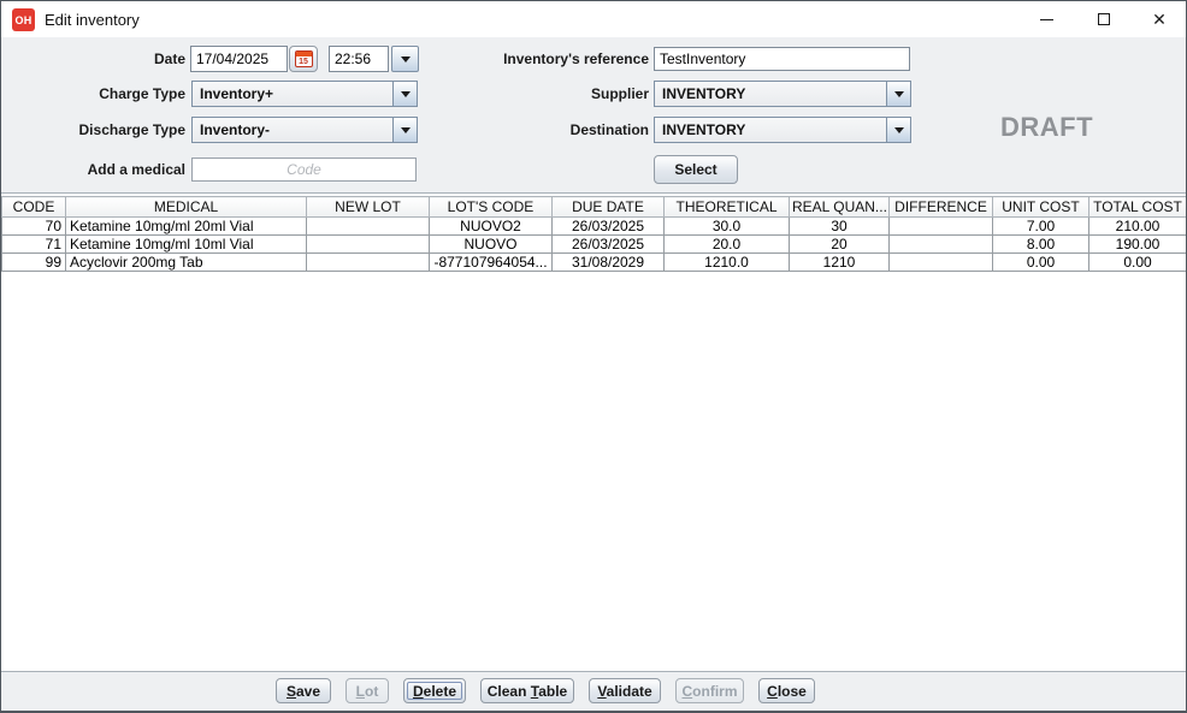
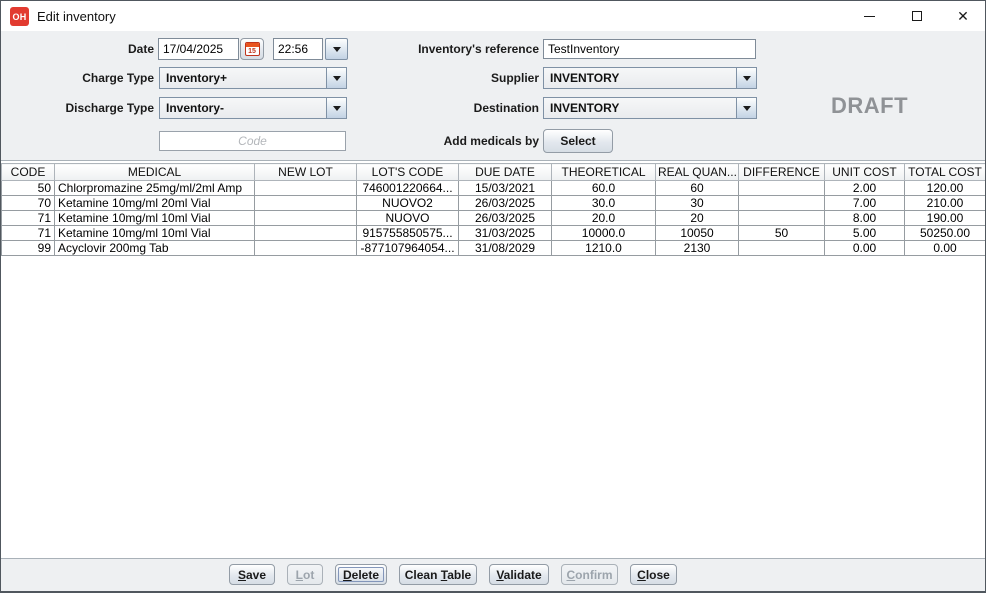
  OH
  Edit inventory
  ✕
  Date
  Charge Type
  Discharge Type
- Add a medical
  Inventory's reference
  Supplier
  Destination
+ Add medicals by
  17/04/2025
  22:56
  TestInventory
  Inventory+
  INVENTORY
  Inventory-
  INVENTORY
  Code
  Select
  DRAFT
  CODE	MEDICAL	NEW LOT	LOT'S CODE	DUE DATE	THEORETICAL	REAL QUAN...	DIFFERENCE	UNIT COST	TOTAL COST
+ 50	Chlorpromazine 25mg/ml/2ml Amp		746001220664...	15/03/2021	60.0	60		2.00	120.00
  70	Ketamine 10mg/ml 20ml Vial		NUOVO2	26/03/2025	30.0	30		7.00	210.00
  71	Ketamine 10mg/ml 10ml Vial		NUOVO	26/03/2025	20.0	20		8.00	190.00
+ 71	Ketamine 10mg/ml 10ml Vial		915755850575...	31/03/2025	10000.0	10050	50	5.00	50250.00
- 99	Acyclovir 200mg Tab		-877107964054...	31/08/2029	1210.0	1210		0.00	0.00
+ 99	Acyclovir 200mg Tab		-877107964054...	31/08/2029	1210.0	2130		0.00	0.00
  Save
  Lot
  Delete
  Clean Table
  Validate
  Confirm
  Close
